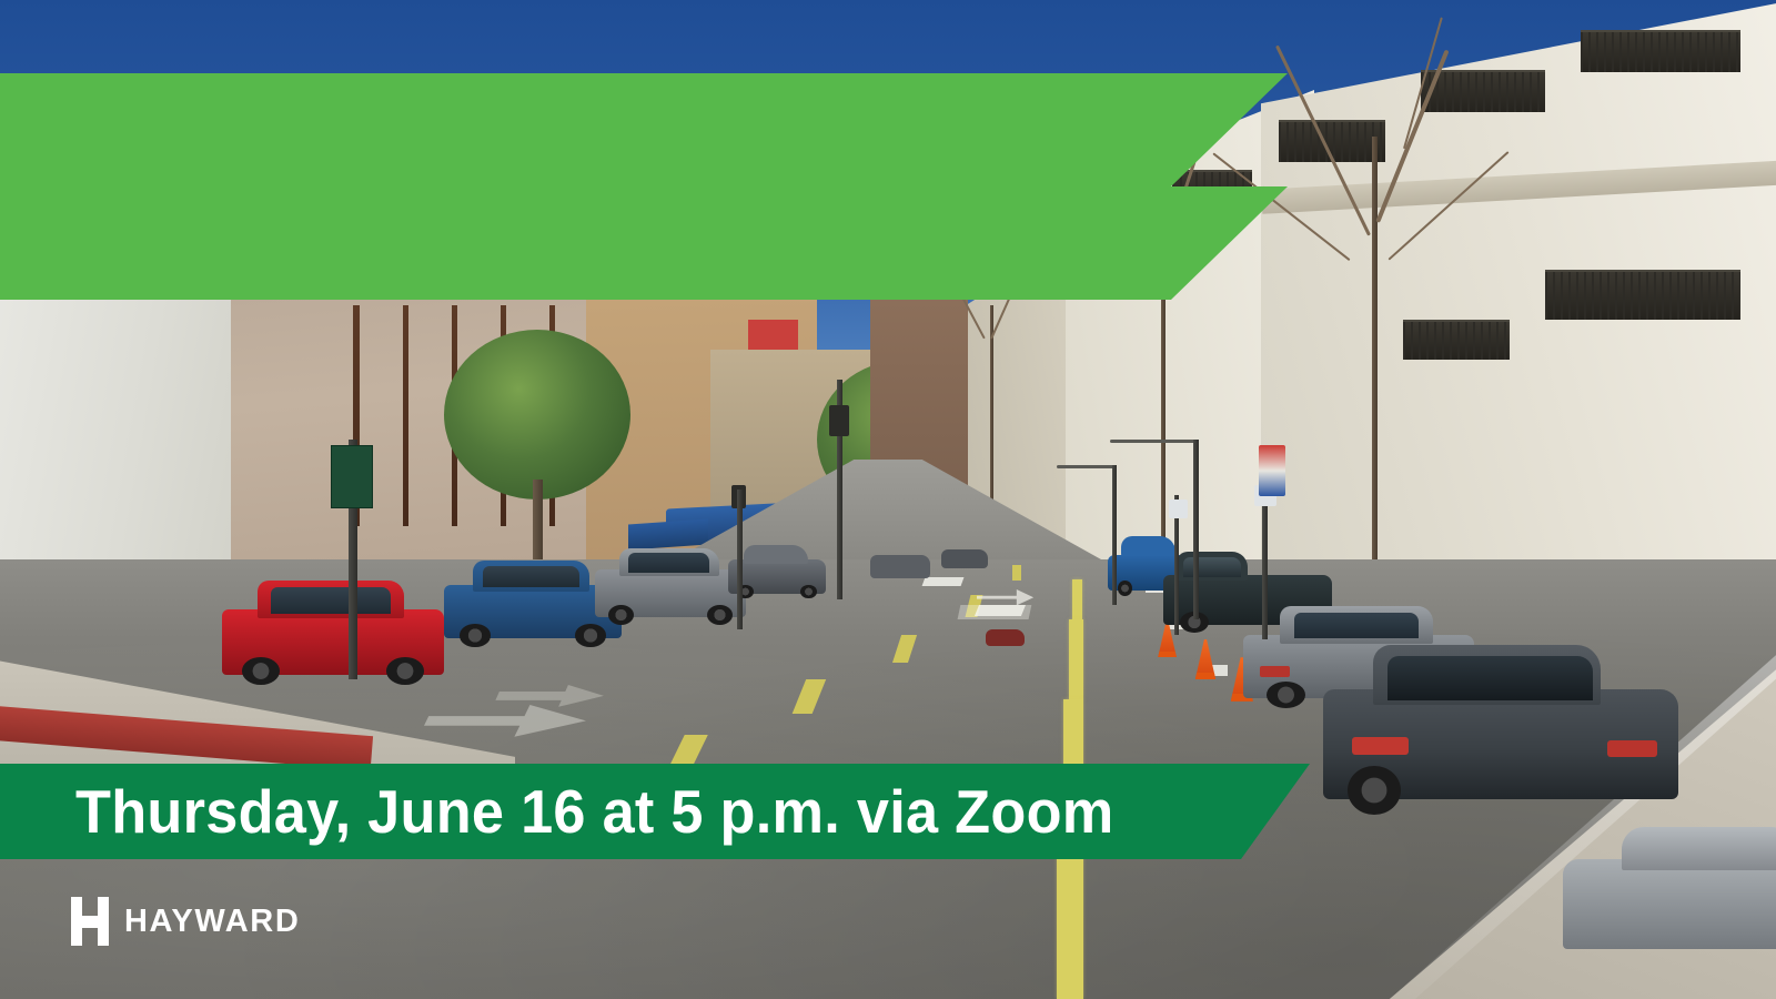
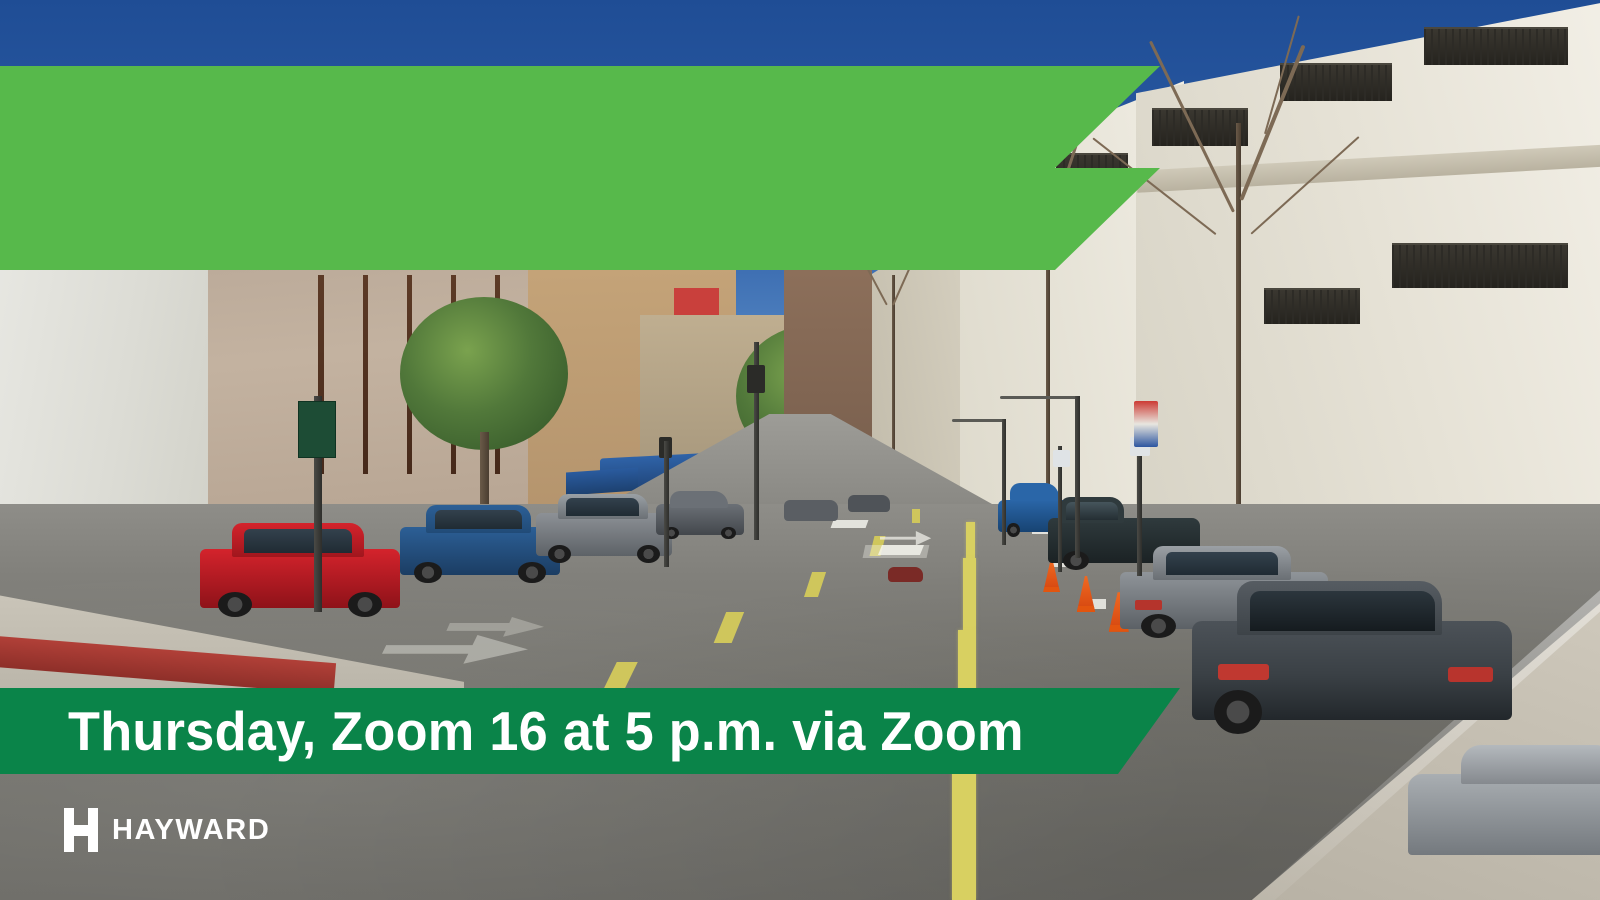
- Thursday, June 16 at 5 p.m. via Zoom
+ Thursday, Zoom 16 at 5 p.m. via Zoom
  HAYWARD
